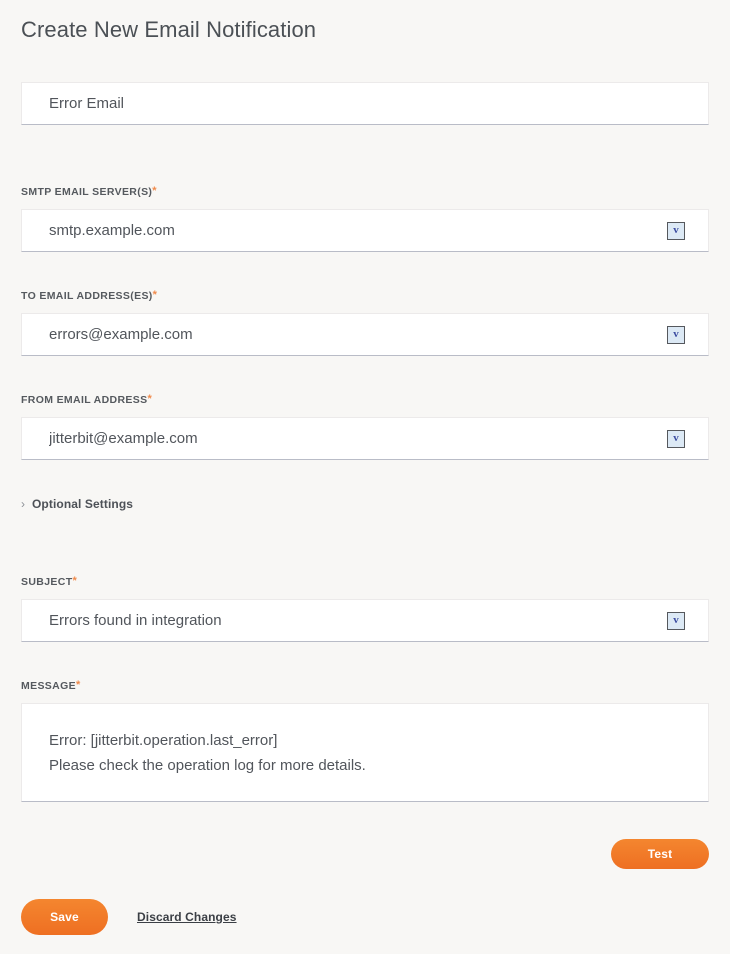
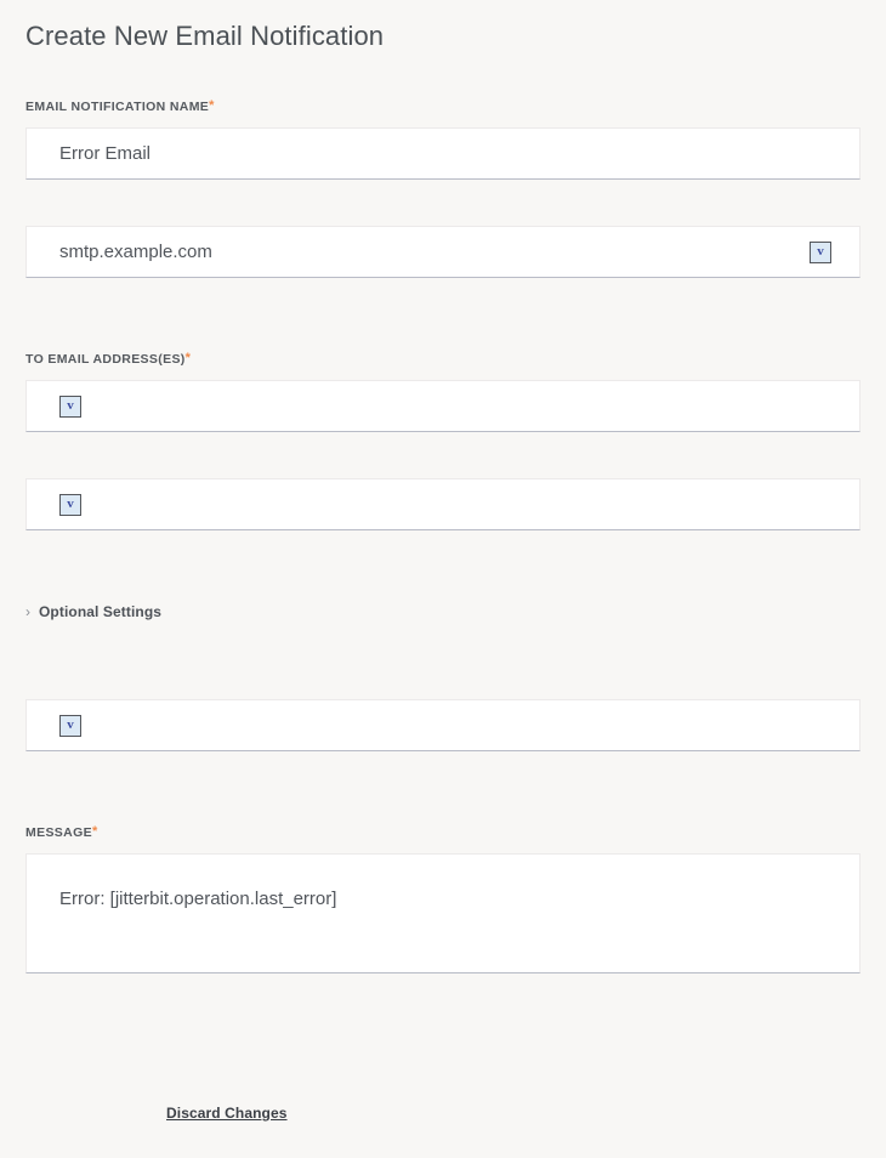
  Create New Email Notification
+ EMAIL NOTIFICATION NAME*
  Error Email
- SMTP EMAIL SERVER(S)*
  smtp.example.com
  v
  TO EMAIL ADDRESS(ES)*
- errors@example.com
  v
- FROM EMAIL ADDRESS*
- jitterbit@example.com
  v
  ›
  Optional Settings
- SUBJECT*
- Errors found in integration
  v
  MESSAGE*
  Error: [jitterbit.operation.last_error]
- Please check the operation log for more details.
- Test
- Save
  Discard Changes
